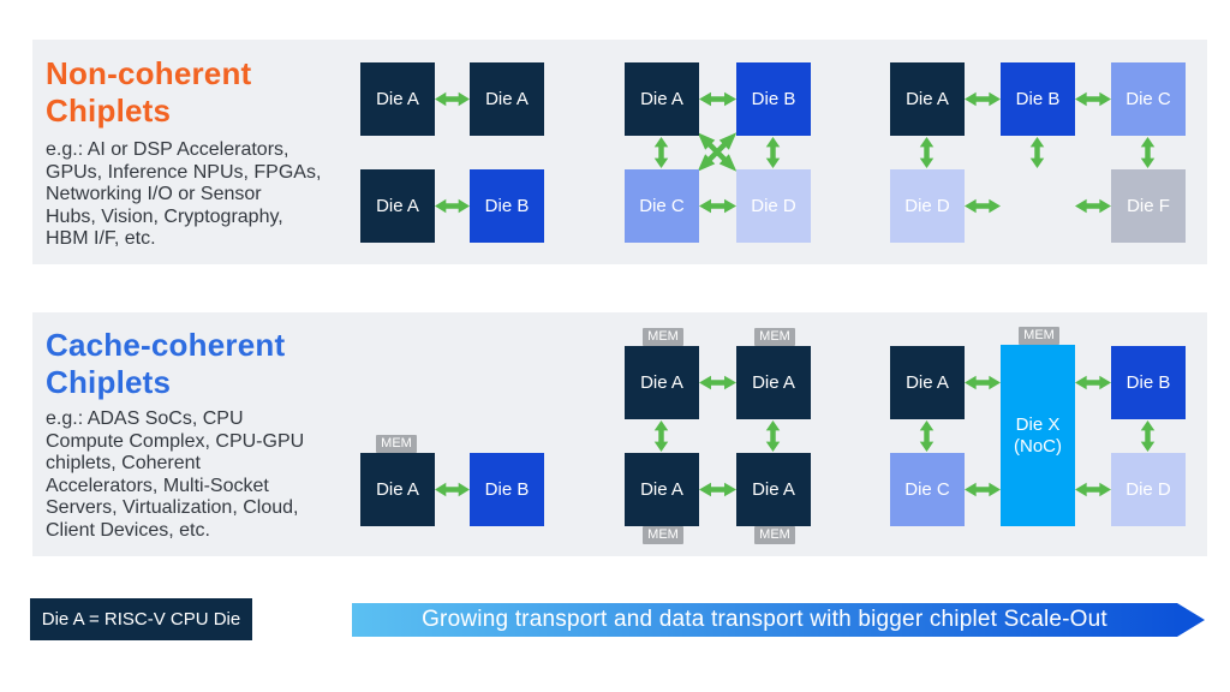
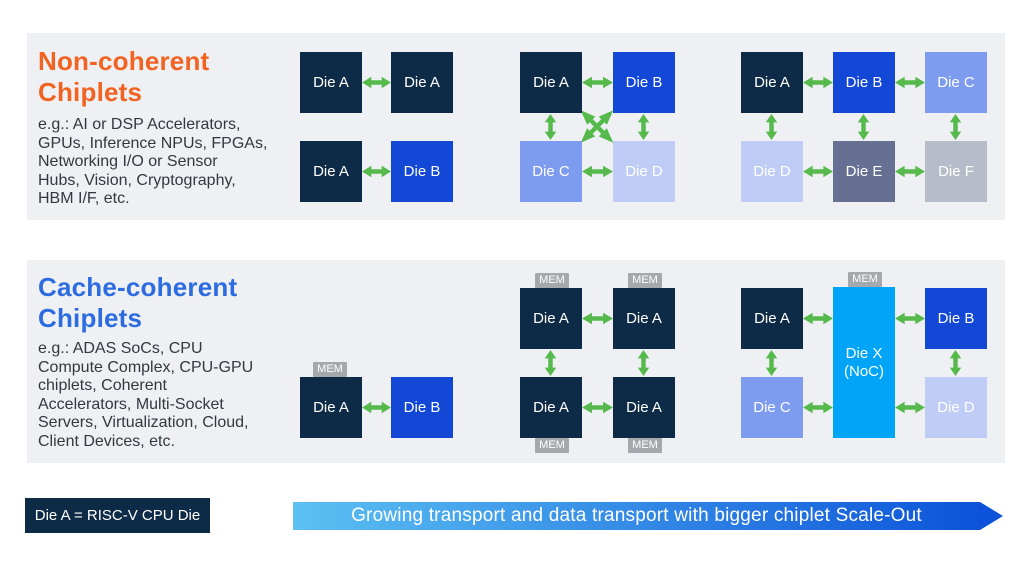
  Non-coherent
  Chiplets
  e.g.: AI or DSP Accelerators,
  GPUs, Inference NPUs, FPGAs,
  Networking I/O or Sensor
  Hubs, Vision, Cryptography,
  HBM I/F, etc.
  Cache-coherent
  Chiplets
  e.g.: ADAS SoCs, CPU
  Compute Complex, CPU-GPU
  chiplets, Coherent
  Accelerators, Multi-Socket
  Servers, Virtualization, Cloud,
  Client Devices, etc.
  Die A
  Die A
  Die A
  Die B
  Die A
  Die B
  Die C
  Die D
  Die A
  Die B
  Die C
  Die D
+ Die E
  Die F
  Die A
  Die B
  MEM
  Die A
  Die A
  Die A
  Die A
  MEM
  MEM
  MEM
  MEM
  Die A
  Die X
  (NoC)
  Die B
  Die C
  Die D
  MEM
  Die A = RISC-V CPU Die
  Growing transport and data transport with bigger chiplet Scale-Out
